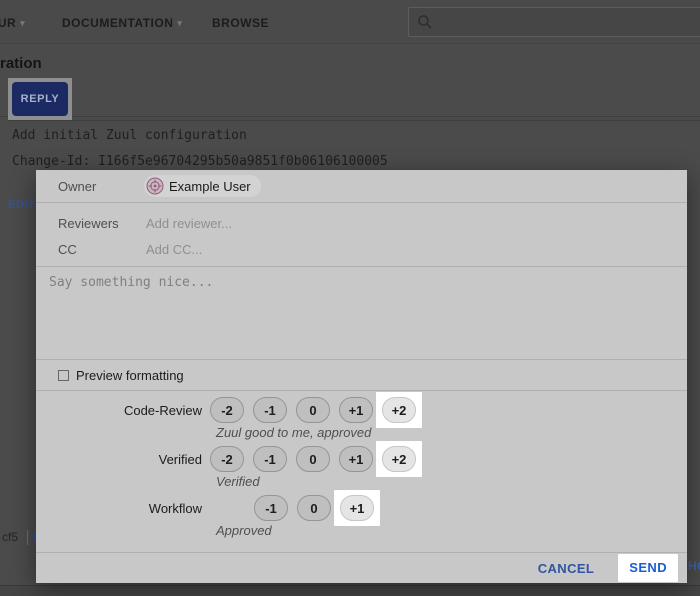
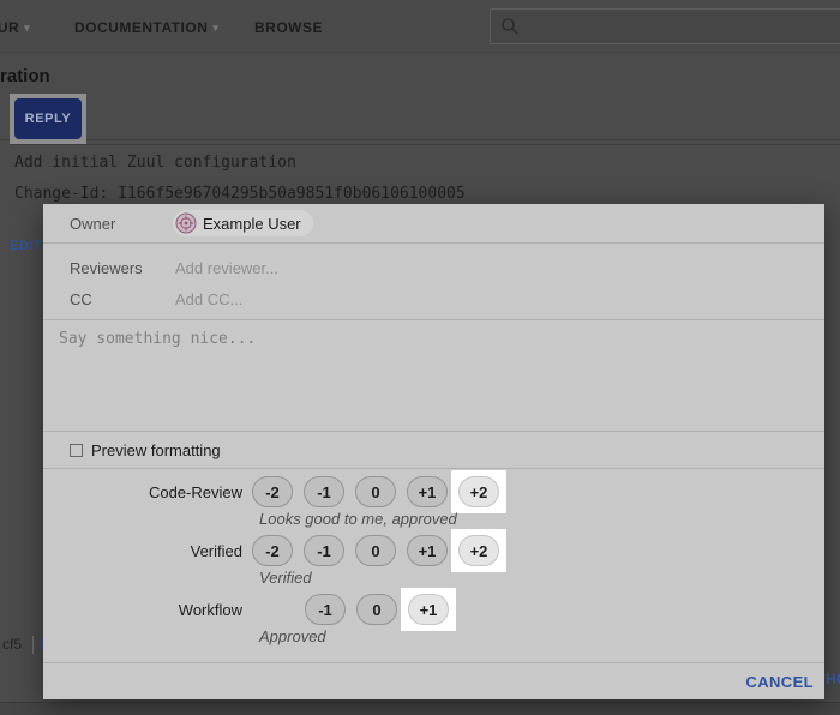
  UR ▾
  DOCUMENTATION ▾
  BROWSE
  ration
  REPLY
  Add initial Zuul configuration
  Change-Id: I166f5e96704295b50a9851f0b06106100005
  EDIT
  cf5
  Owner
  Example User
  Reviewers
  Add reviewer...
  CC
  Add CC...
  Say something nice...
  Preview formatting
  Code-Review
  -2
  -1
  0
  +1
  +2
- Zuul good to me, approved
+ Looks good to me, approved
  Verified
  -2
  -1
  0
  +1
  +2
  Verified
  Workflow
  -1
  0
  +1
  Approved
  CANCEL
- SEND
